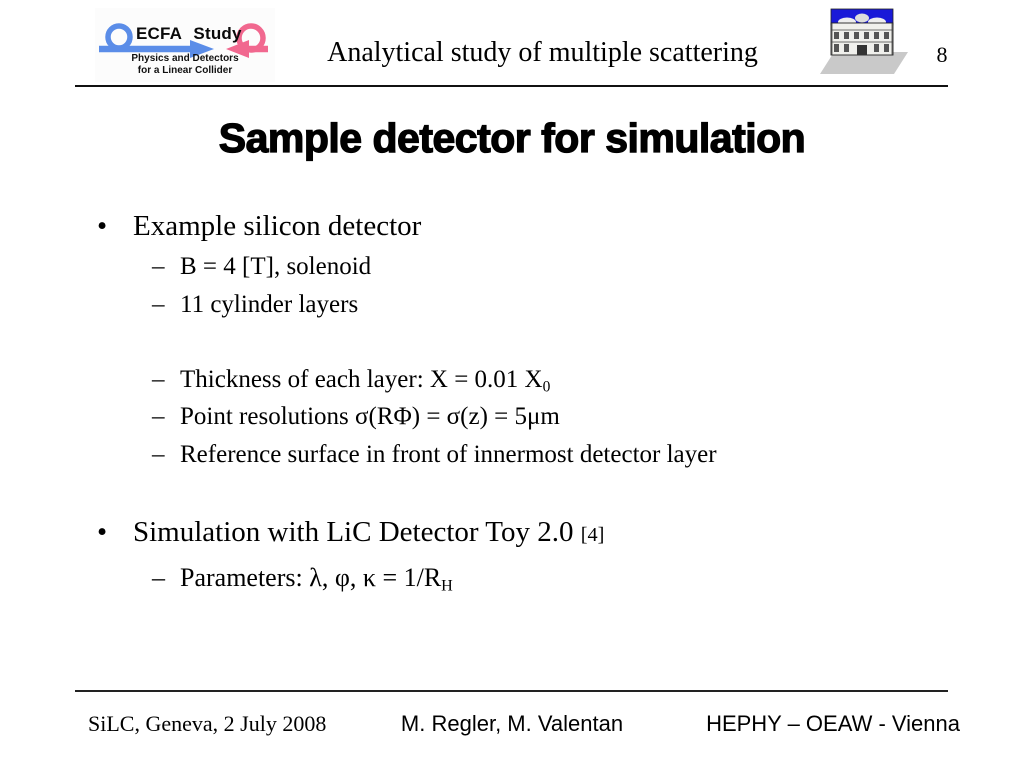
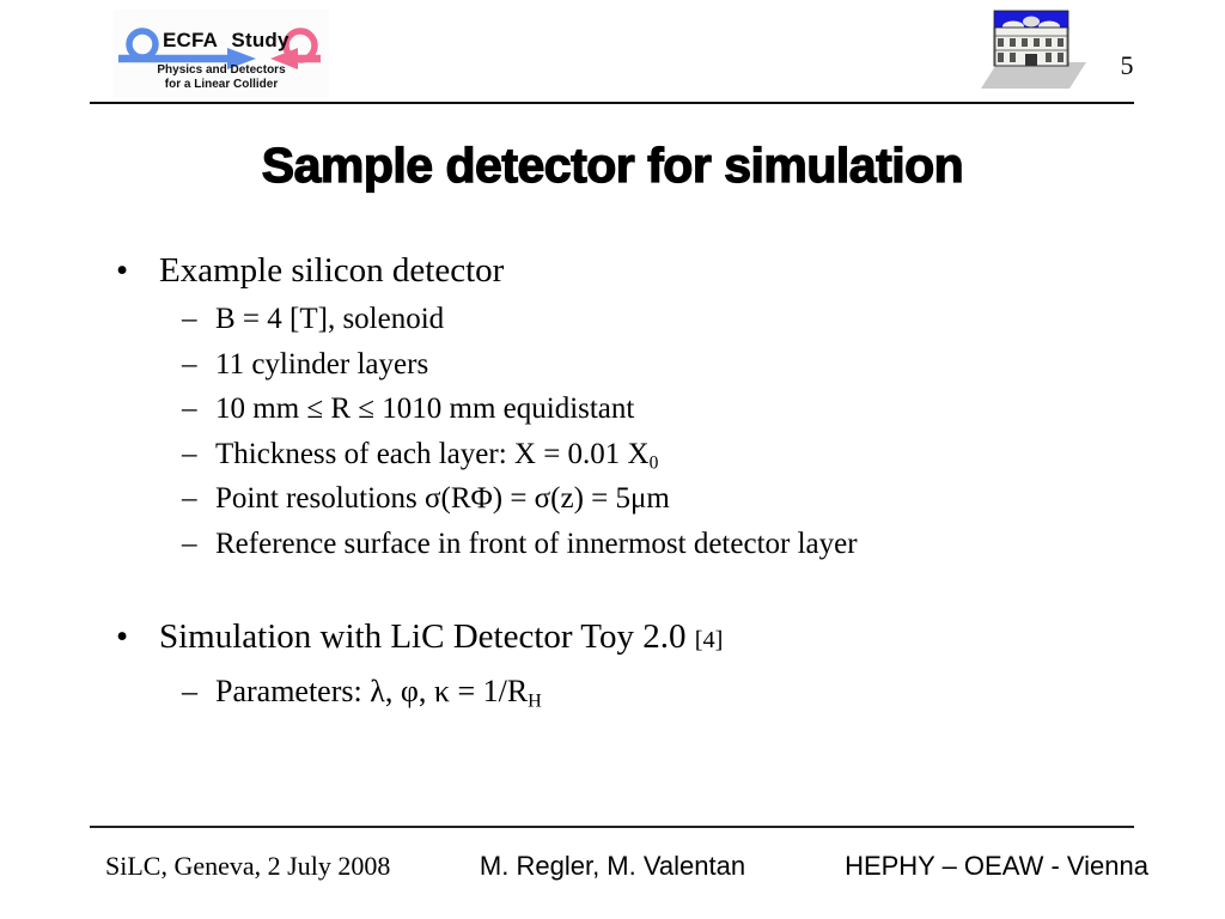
  ECFA Study
  Physics and Detectors
  for a Linear Collider
- Analytical study of multiple scattering
- 8
+ 5
  Sample detector for simulation
  • Example silicon detector
  – B = 4 [T], solenoid
  – 11 cylinder layers
+ – 10 mm ≤ R ≤ 1010 mm equidistant
  – Thickness of each layer: X = 0.01 X0
  – Point resolutions σ(RΦ) = σ(z) = 5μm
  – Reference surface in front of innermost detector layer
  • Simulation with LiC Detector Toy 2.0 [4]
  – Parameters: λ, φ, κ = 1/RH
  SiLC, Geneva, 2 July 2008
  M. Regler, M. Valentan
  HEPHY – OEAW - Vienna
